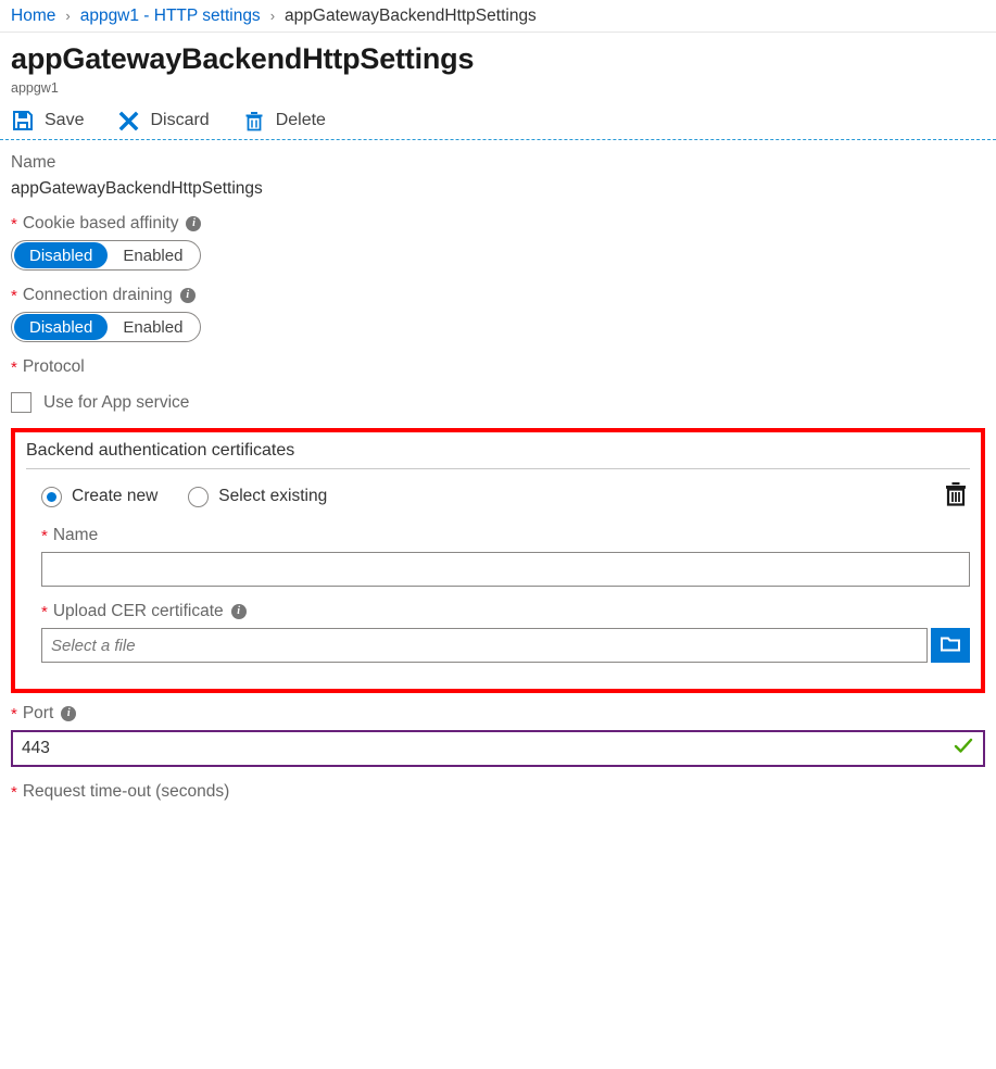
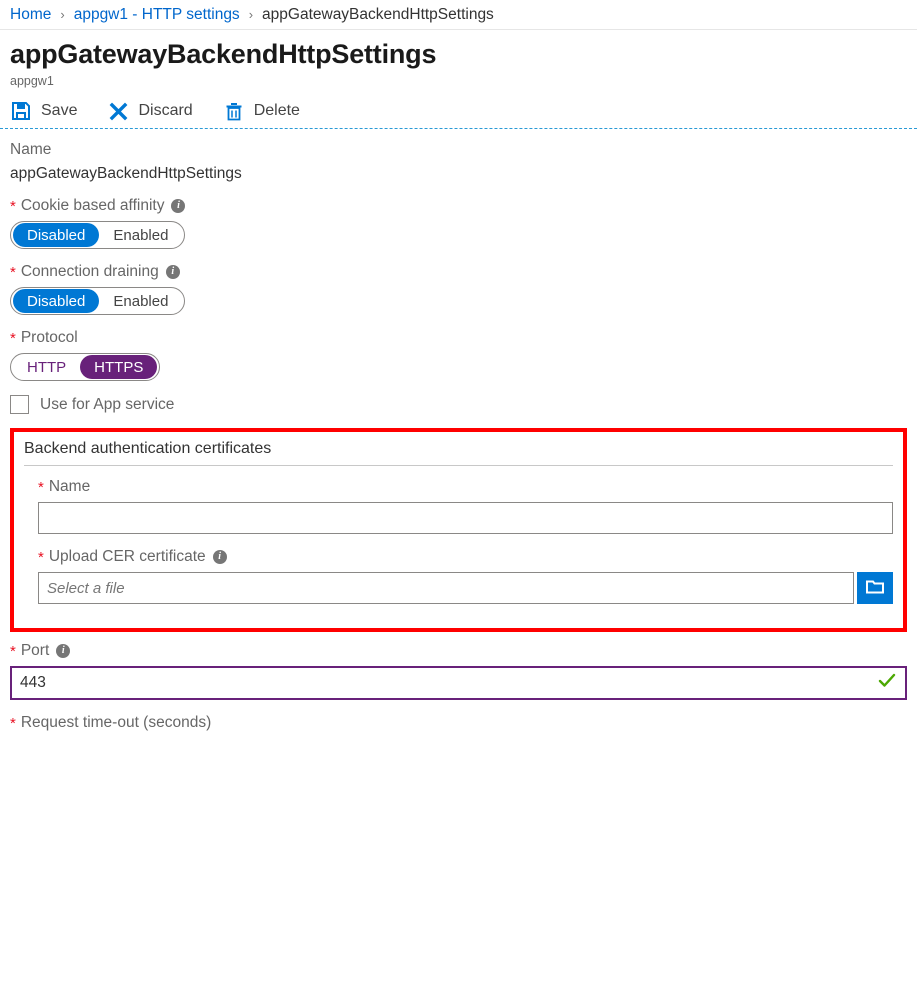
  Home
  ›
  appgw1 - HTTP settings
  ›
  appGatewayBackendHttpSettings
  appGatewayBackendHttpSettings
  appgw1
  Save
  Discard
  Delete
  Name
  appGatewayBackendHttpSettings
  *
  Cookie based affinity
  i
  Disabled
  Enabled
  *
  Connection draining
  i
  Disabled
  Enabled
  *
  Protocol
+ HTTP
+ HTTPS
  Use for App service
  Backend authentication certificates
- Create new
- Select existing
  *
  Name
  *
  Upload CER certificate
  i
  Select a file
  *
  Port
  i
  443
  *
  Request time-out (seconds)
